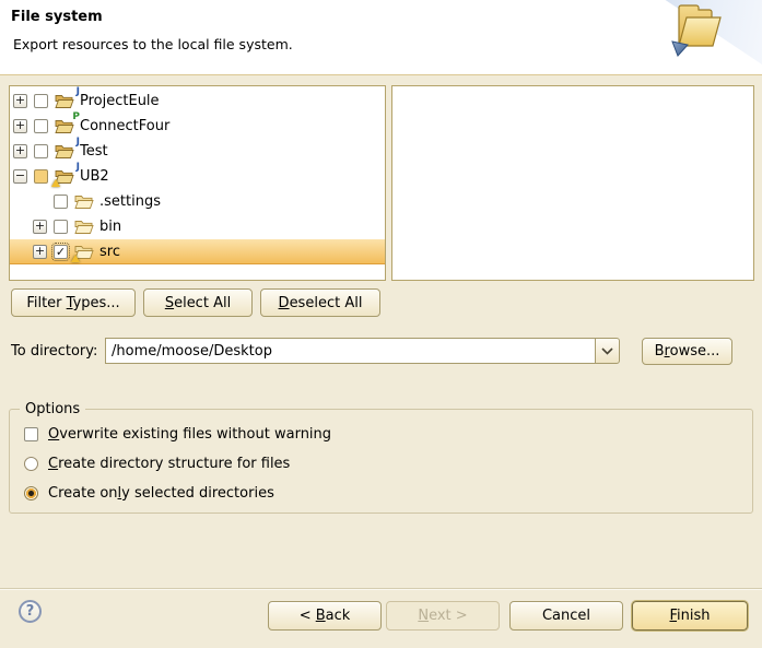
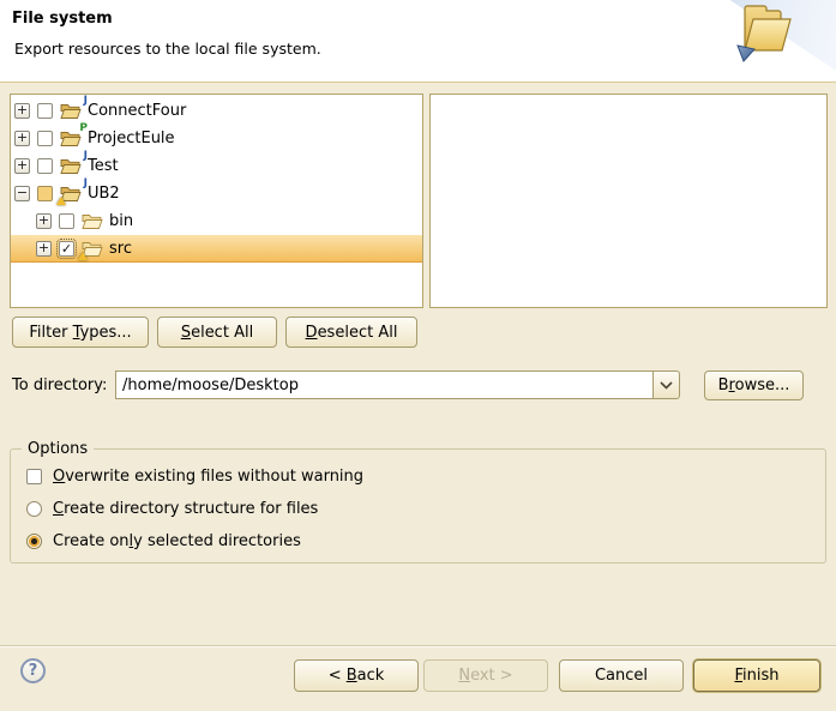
  File system
  Export resources to the local file system.
  +
  J
- ProjectEule
+ ConnectFour
  +
  P
- ConnectFour
+ ProjectEule
  +
  J
  Test
  −
  J
  UB2
- .settings
  +
  bin
  +
  ✓
  src
  Filter Types...
  Select All
  Deselect All
  To directory:
  /home/moose/Desktop
  Browse...
  Options
  Overwrite existing files without warning
  Create directory structure for files
  Create only selected directories
  ?
  < Back
  Next >
  Cancel
  Finish
